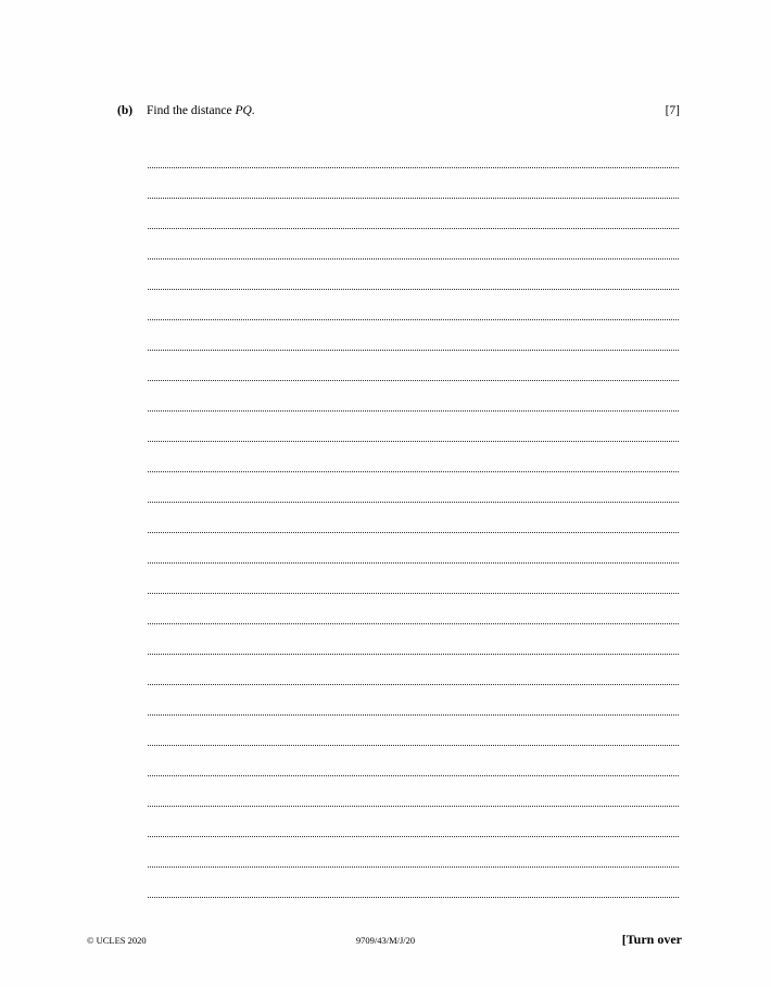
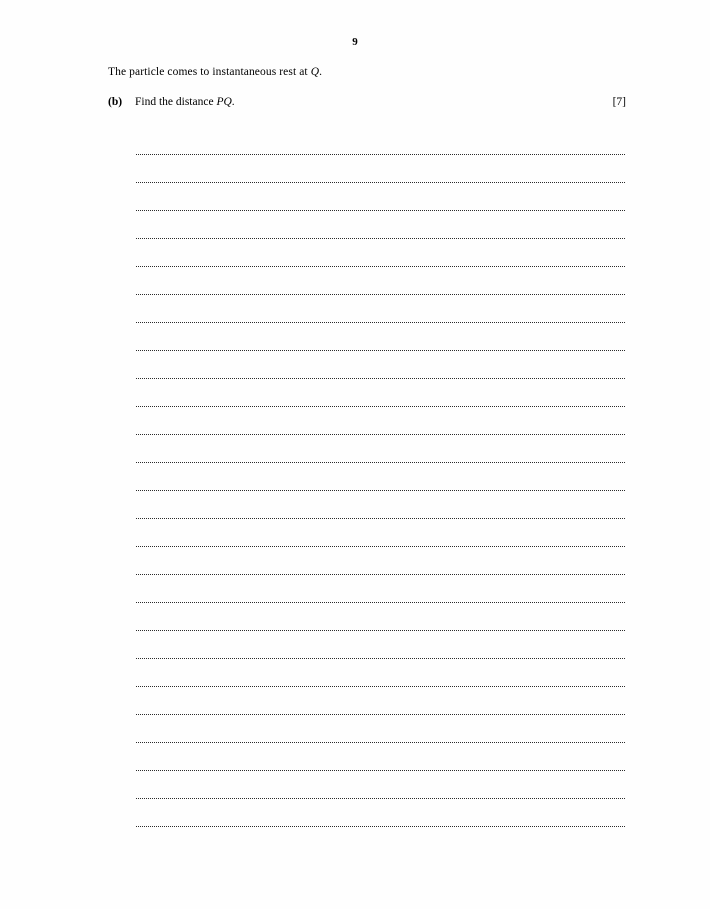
+ 9
+ The particle comes to instantaneous rest at Q.
  (b)
  Find the distance PQ.
  [7]
- © UCLES 2020
- 9709/43/M/J/20
- [Turn over
